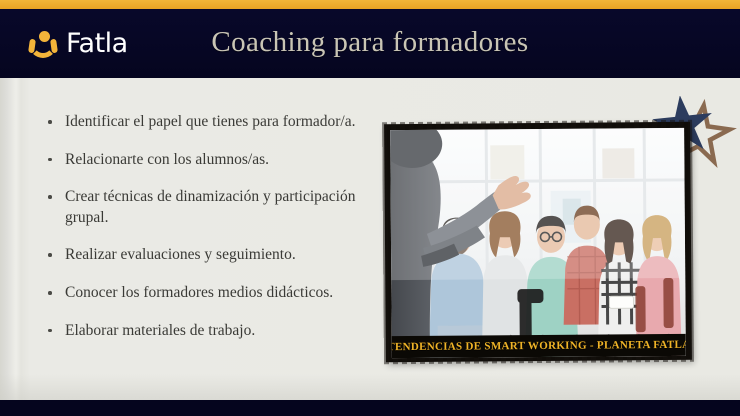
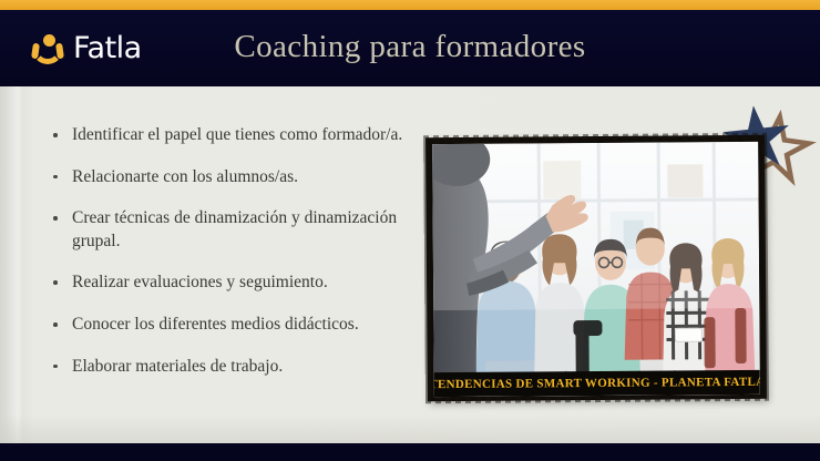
  Fatla
  Coaching para formadores
- Identificar el papel que tienes para formador/a.
+ Identificar el papel que tienes como formador/a.
  Relacionarte con los alumnos/as.
- Crear técnicas de dinamización y participación grupal.
+ Crear técnicas de dinamización y dinamización grupal.
  Realizar evaluaciones y seguimiento.
- Conocer los formadores medios didácticos.
+ Conocer los diferentes medios didácticos.
  Elaborar materiales de trabajo.
  TENDENCIAS DE SMART WORKING - PLANETA FATL
